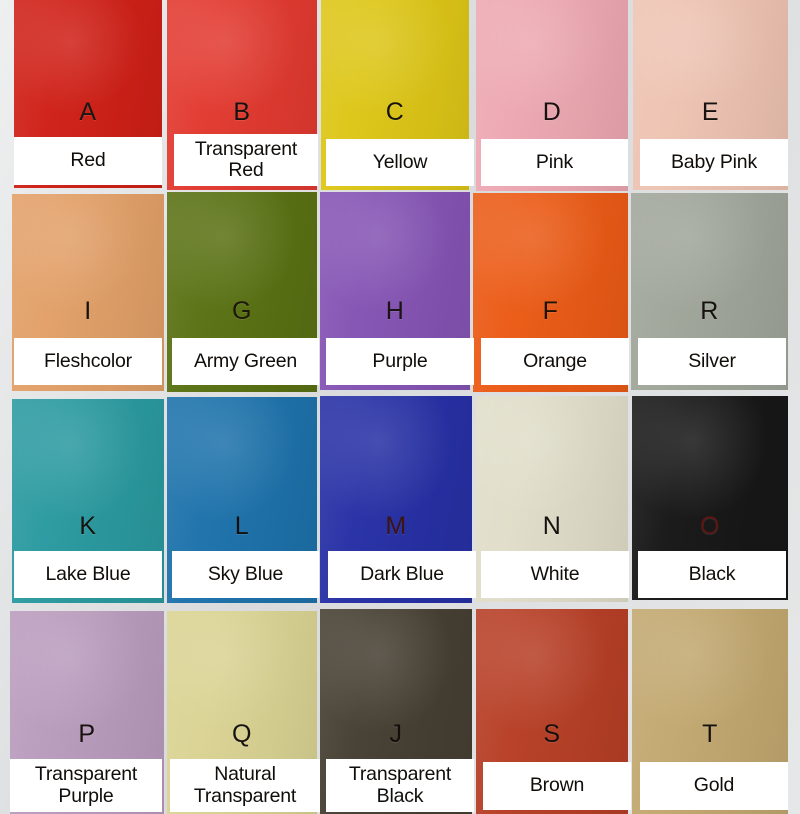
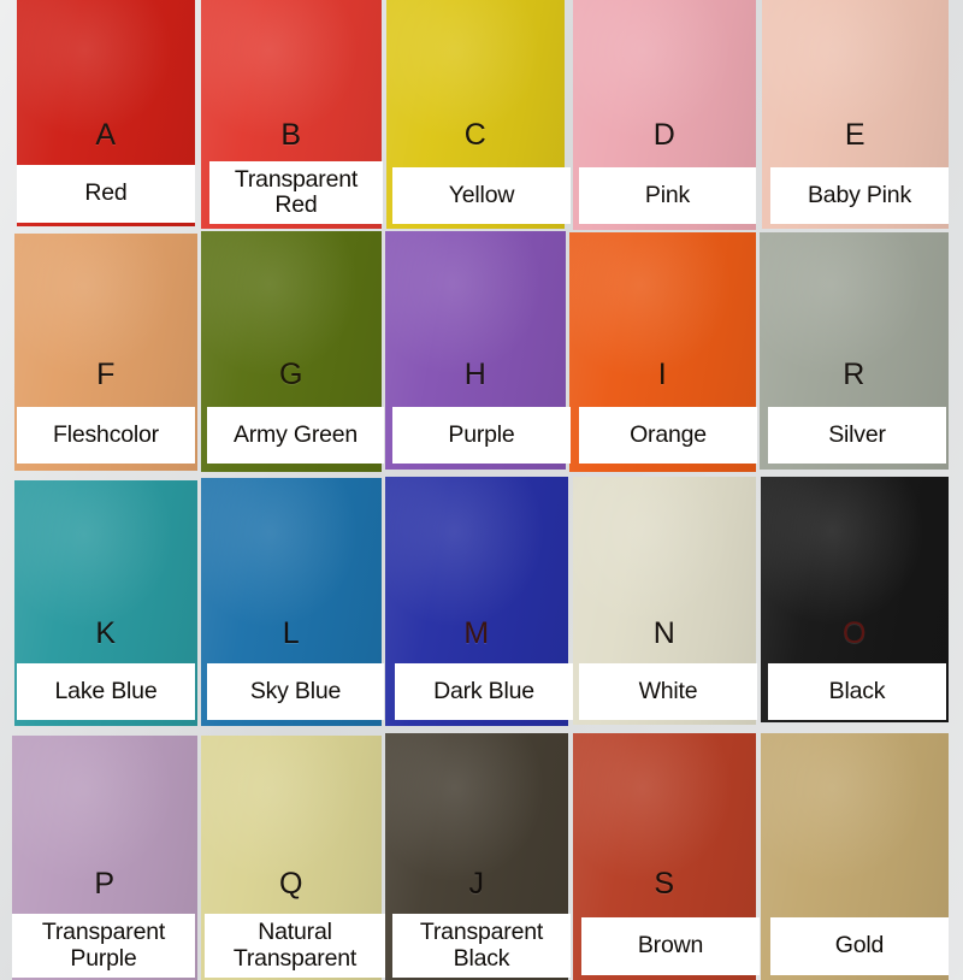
  A
  Red
  B
  Transparent
  Red
  C
  Yellow
  D
  Pink
  E
  Baby Pink
- I
+ F
  Fleshcolor
  G
  Army Green
  H
  Purple
- F
+ I
  Orange
  R
  Silver
  K
  Lake Blue
  L
  Sky Blue
  M
  Dark Blue
  N
  White
  O
  Black
  P
  Transparent
  Purple
  Q
  Natural
  Transparent
  J
  Transparent
  Black
  S
  Brown
- T
  Gold
